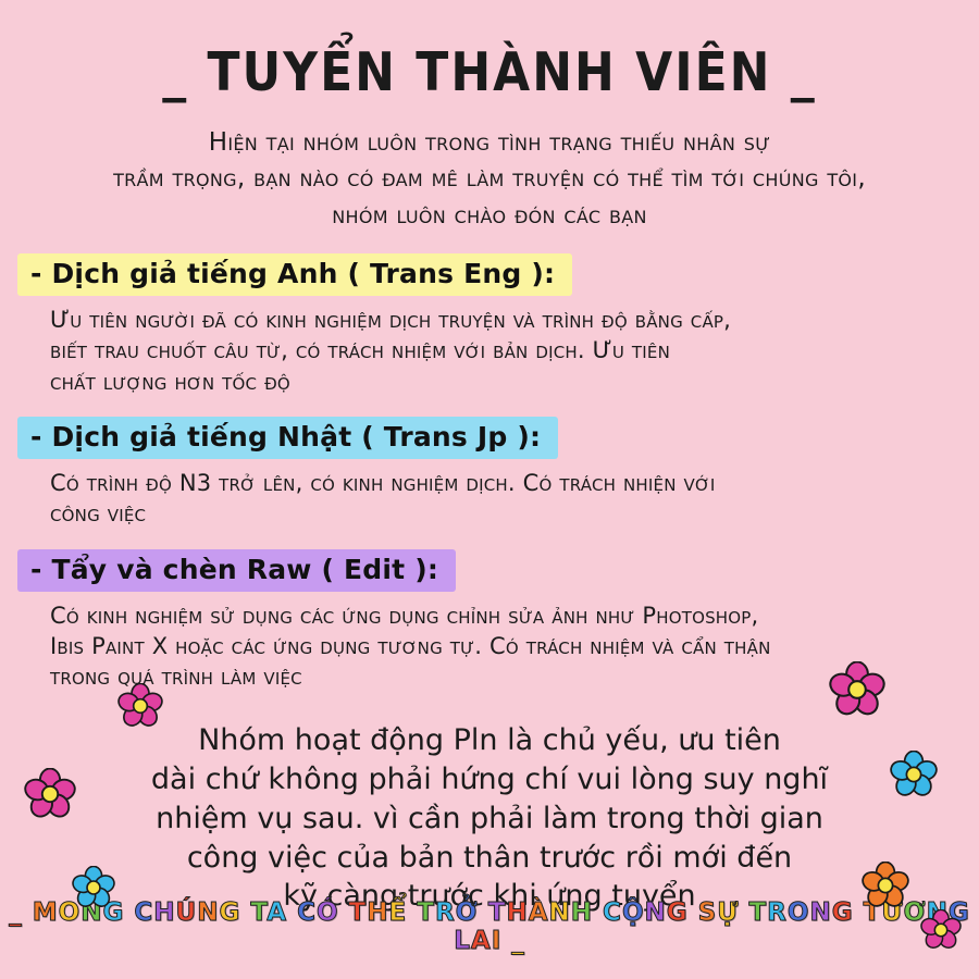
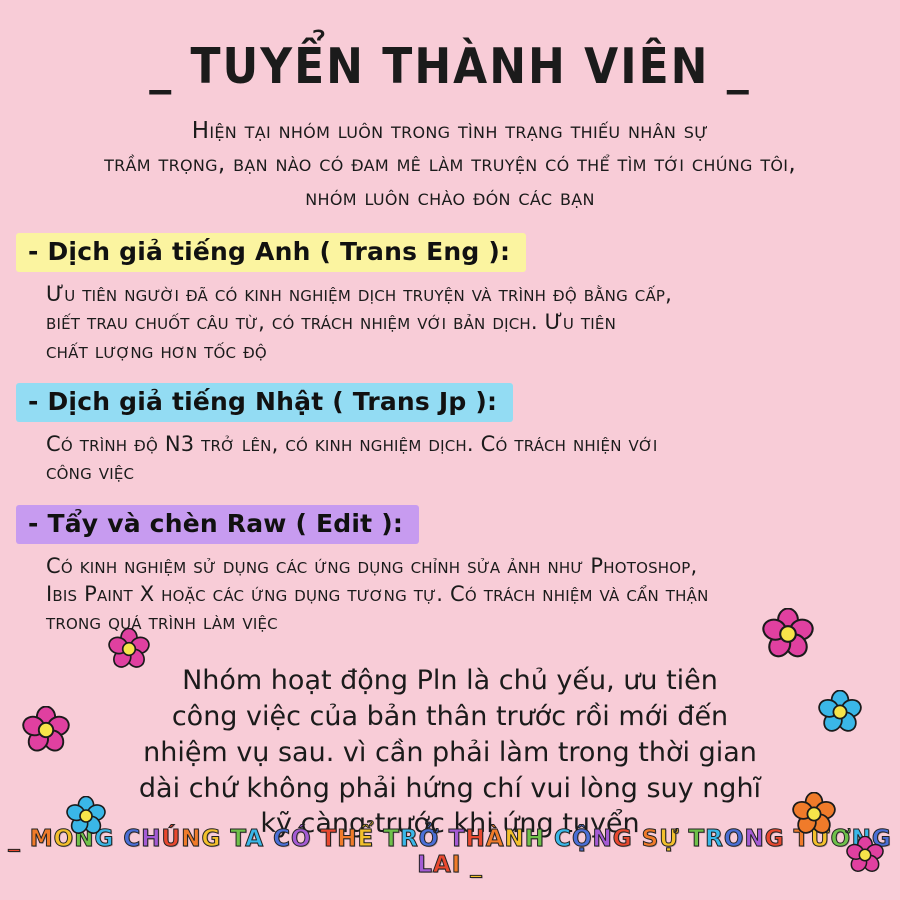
  _ TUYỂN THÀNH VIÊN _
  Hiện tại nhóm luôn trong tình trạng thiếu nhân sự
  trầm trọng, bạn nào có đam mê làm truyện có thể tìm tới chúng tôi,
  nhóm luôn chào đón các bạn
  - Dịch giả tiếng Anh ( Trans Eng ):
  Ưu tiên người đã có kinh nghiệm dịch truyện và trình độ bằng cấp,
  biết trau chuốt câu từ, có trách nhiệm với bản dịch. Ưu tiên
  chất lượng hơn tốc độ
  - Dịch giả tiếng Nhật ( Trans Jp ):
  Có trình độ N3 trở lên, có kinh nghiệm dịch. Có trách nhiện với
  công việc
  - Tẩy và chèn Raw ( Edit ):
  Có kinh nghiệm sử dụng các ứng dụng chỉnh sửa ảnh như Photoshop,
  Ibis Paint X hoặc các ứng dụng tương tự. Có trách nhiệm và cẩn thận
  trong quá trình làm việc
  Nhóm hoạt động Pln là chủ yếu, ưu tiên
- dài chứ không phải hứng chí vui lòng suy nghĩ
+ công việc của bản thân trước rồi mới đến
  nhiệm vụ sau. vì cần phải làm trong thời gian
- công việc của bản thân trước rồi mới đến
+ dài chứ không phải hứng chí vui lòng suy nghĩ
  kỹ càng trước khi ứng tuyển
  _ MONG CHÚNG TA CÓ THỂ TRỞ THÀNH CỘNG SỰ TRONG TƯƠ G LAI _
